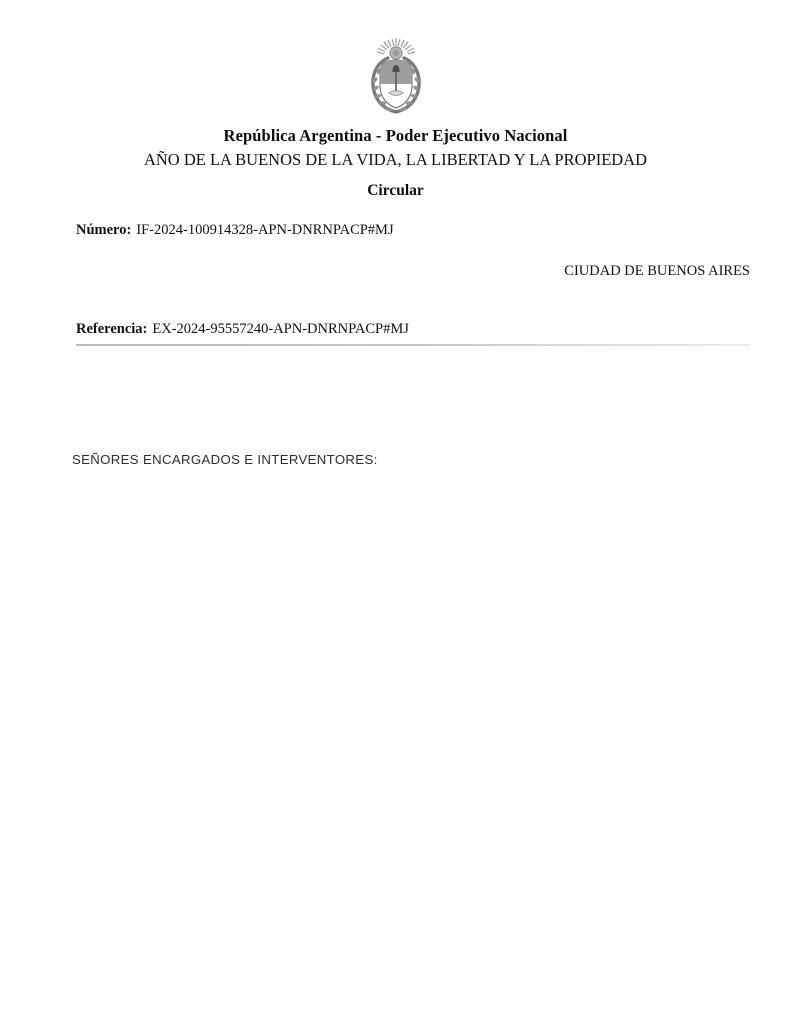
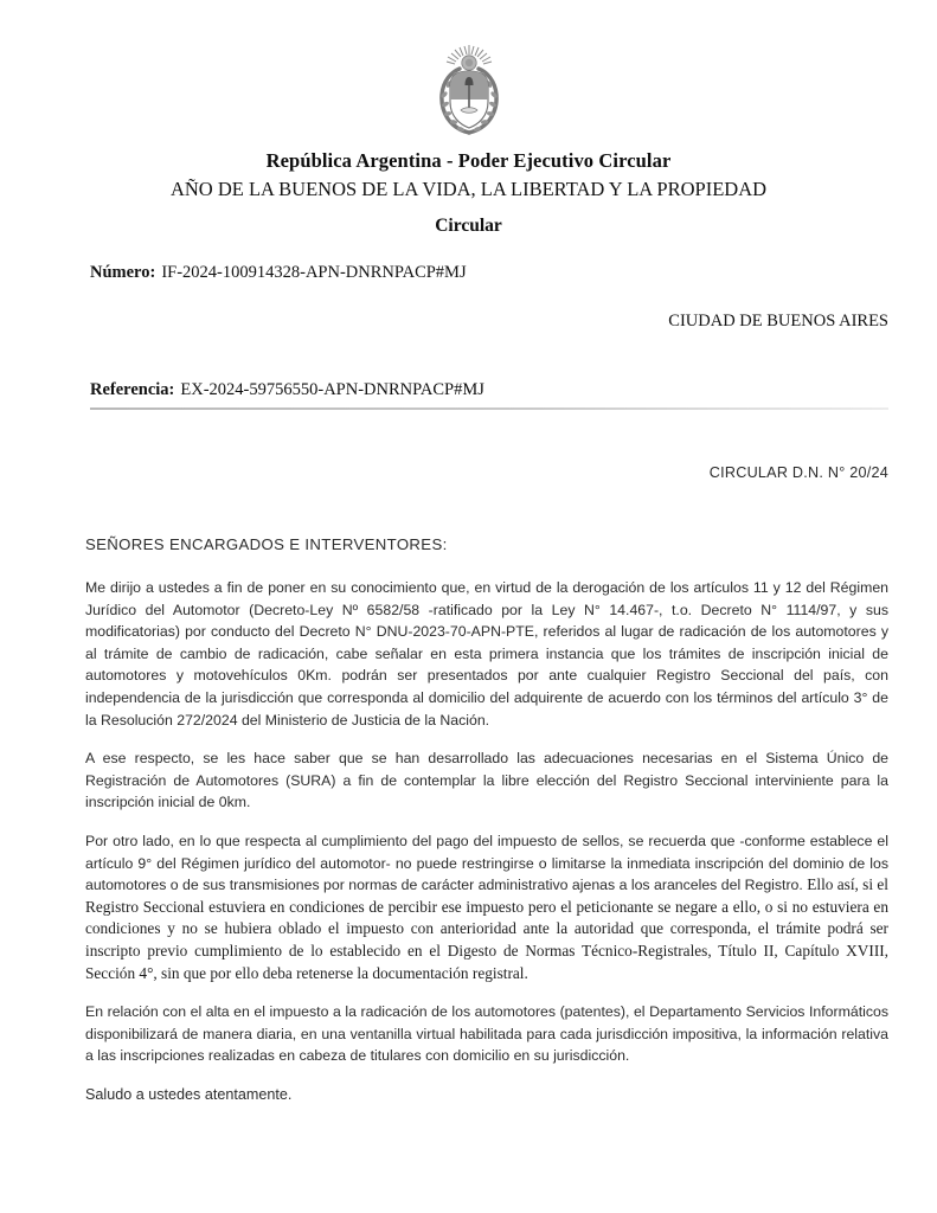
- República Argentina - Poder Ejecutivo Nacional
+ República Argentina - Poder Ejecutivo Circular
  AÑO DE LA BUENOS DE LA VIDA, LA LIBERTAD Y LA PROPIEDAD
  Circular
  Número: IF-2024-100914328-APN-DNRNPACP#MJ
  CIUDAD DE BUENOS AIRES
- Referencia: EX-2024-95557240-APN-DNRNPACP#MJ
+ Referencia: EX-2024-59756550-APN-DNRNPACP#MJ
+ CIRCULAR D.N. N° 20/24
  SEÑORES ENCARGADOS E INTERVENTORES:
+ Me dirijo a ustedes a fin de poner en su conocimiento que, en virtud de la derogación de los artículos 11 y 12 del Régimen Jurídico del Automotor (Decreto-Ley Nº 6582/58 -ratificado por la Ley N° 14.467-, t.o. Decreto N° 1114/97, y sus modificatorias) por conducto del Decreto N° DNU-2023-70-APN-PTE, referidos al lugar de radicación de los automotores y al trámite de cambio de radicación, cabe señalar en esta primera instancia que los trámites de inscripción inicial de automotores y motovehículos 0Km. podrán ser presentados por ante cualquier Registro Seccional del país, con independencia de la jurisdicción que corresponda al domicilio del adquirente de acuerdo con los términos del artículo 3° de la Resolución 272/2024 del Ministerio de Justicia de la Nación.
+ A ese respecto, se les hace saber que se han desarrollado las adecuaciones necesarias en el Sistema Único de Registración de Automotores (SURA) a fin de contemplar la libre elección del Registro Seccional interviniente para la inscripción inicial de 0km.
+ Por otro lado, en lo que respecta al cumplimiento del pago del impuesto de sellos, se recuerda que -conforme establece el artículo 9° del Régimen jurídico del automotor- no puede restringirse o limitarse la inmediata inscripción del dominio de los automotores o de sus transmisiones por normas de carácter administrativo ajenas a los aranceles del Registro. Ello así, si el Registro Seccional estuviera en condiciones de percibir ese impuesto pero el peticionante se negare a ello, o si no estuviera en condiciones y no se hubiera oblado el impuesto con anterioridad ante la autoridad que corresponda, el trámite podrá ser inscripto previo cumplimiento de lo establecido en el Digesto de Normas Técnico-Registrales, Título II, Capítulo XVIII, Sección 4°, sin que por ello deba retenerse la documentación registral.
+ En relación con el alta en el impuesto a la radicación de los automotores (patentes), el Departamento Servicios Informáticos disponibilizará de manera diaria, en una ventanilla virtual habilitada para cada jurisdicción impositiva, la información relativa a las inscripciones realizadas en cabeza de titulares con domicilio en su jurisdicción.
+ Saludo a ustedes atentamente.
